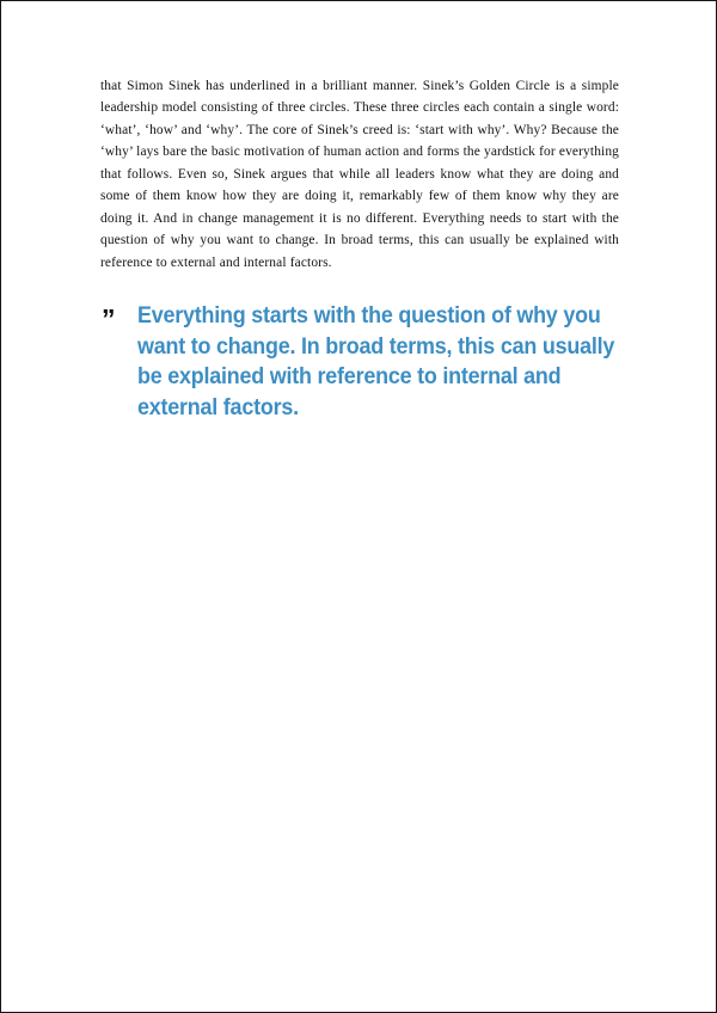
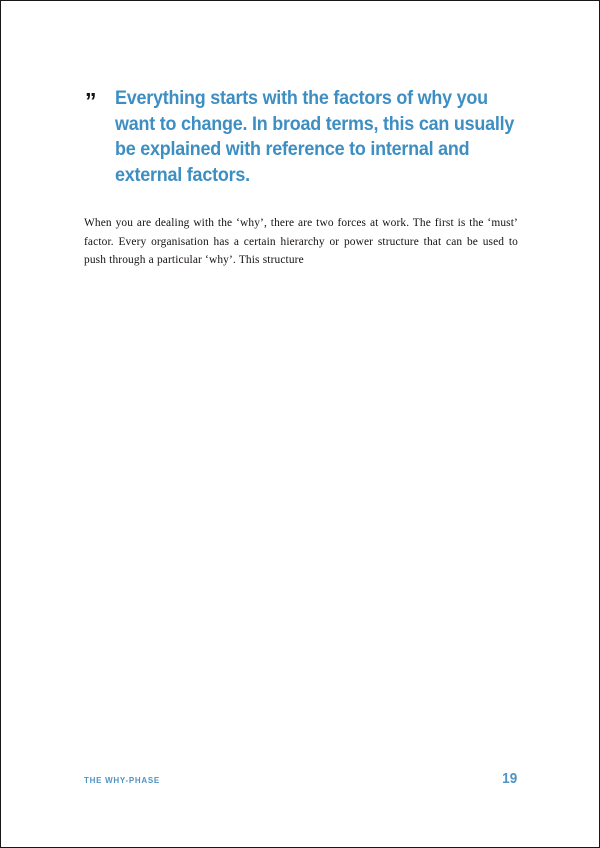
- that Simon Sinek has underlined in a brilliant manner. Sinek’s Golden Circle is a simple leadership model consisting of three circles. These three circles each contain a single word: ‘what’, ‘how’ and ‘why’. The core of Sinek’s creed is: ‘start with why’. Why? Because the ‘why’ lays bare the basic motivation of human action and forms the yardstick for everything that follows. Even so, Sinek argues that while all leaders know what they are doing and some of them know how they are doing it, remarkably few of them know why they are doing it. And in change management it is no different. Everything needs to start with the question of why you want to change. In broad terms, this can usually be explained with reference to external and internal factors.
  ”
- Everything starts with the question of why you want to change. In broad terms, this can usually be explained with reference to internal and external factors.
+ Everything starts with the factors of why you want to change. In broad terms, this can usually be explained with reference to internal and external factors.
+ When you are dealing with the ‘why’, there are two forces at work. The first is the ‘must’ factor. Every organisation has a certain hierarchy or power structure that can be used to push through a particular ‘why’. This structure
+ THE WHY-PHASE
+ 19
